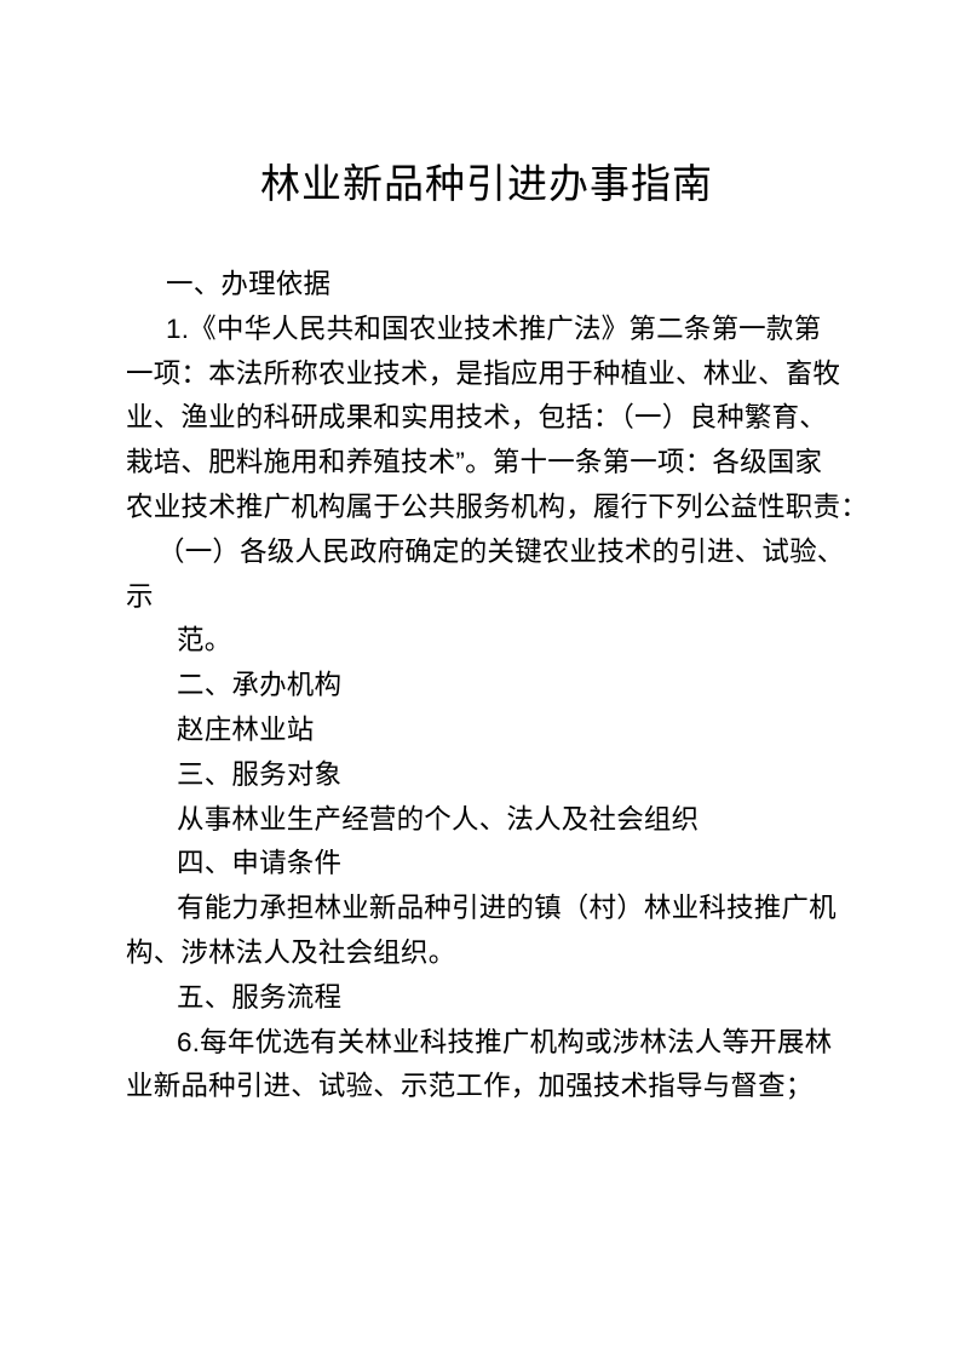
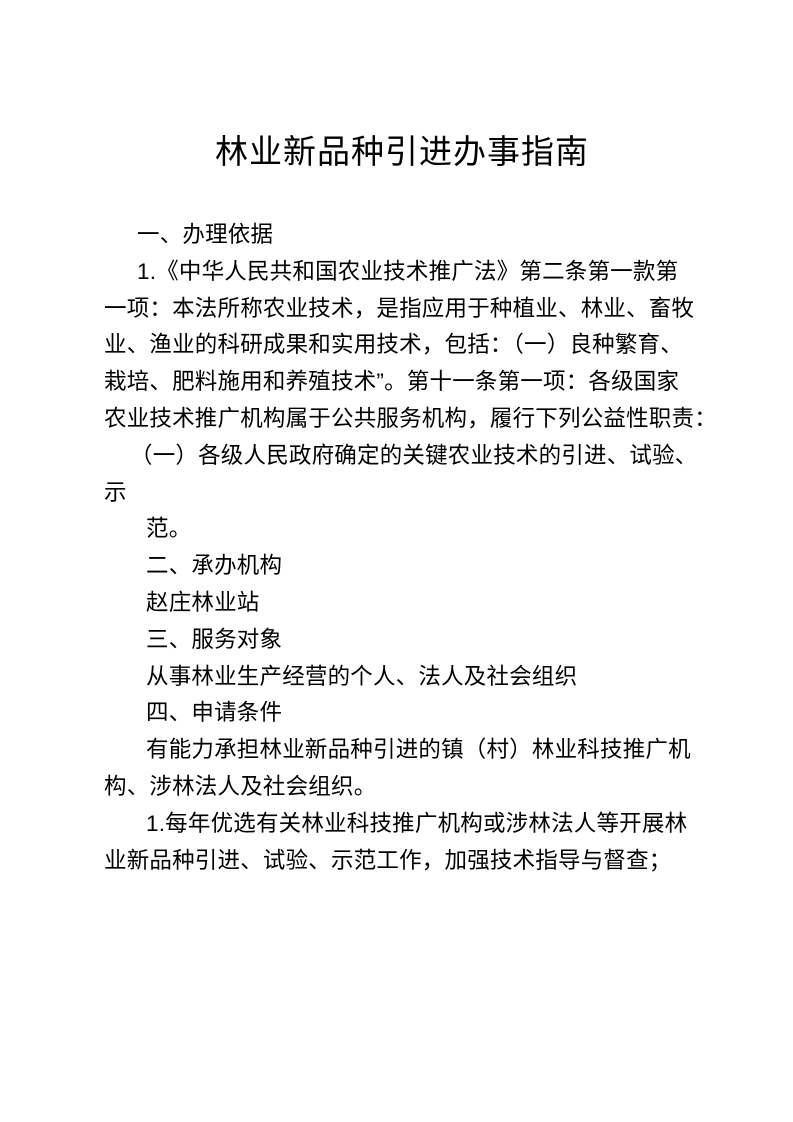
  林业新品种引进办事指南
  一、办理依据
  1.《中华人民共和国农业技术推广法》第二条第一款第
  一项：本法所称农业技术，是指应用于种植业、林业、畜牧
  业、渔业的科研成果和实用技术，包括：（一）良种繁育、
  栽培、肥料施用和养殖技术”。第十一条第一项：各级国家
  农业技术推广机构属于公共服务机构，履行下列公益性职责：
  （一）各级人民政府确定的关键农业技术的引进、试验、
  示
  范。
  二、承办机构
  赵庄林业站
  三、服务对象
  从事林业生产经营的个人、法人及社会组织
  四、申请条件
  有能力承担林业新品种引进的镇（村）林业科技推广机
  构、涉林法人及社会组织。
- 五、服务流程
- 6.每年优选有关林业科技推广机构或涉林法人等开展林
+ 1.每年优选有关林业科技推广机构或涉林法人等开展林
  业新品种引进、试验、示范工作，加强技术指导与督查；
